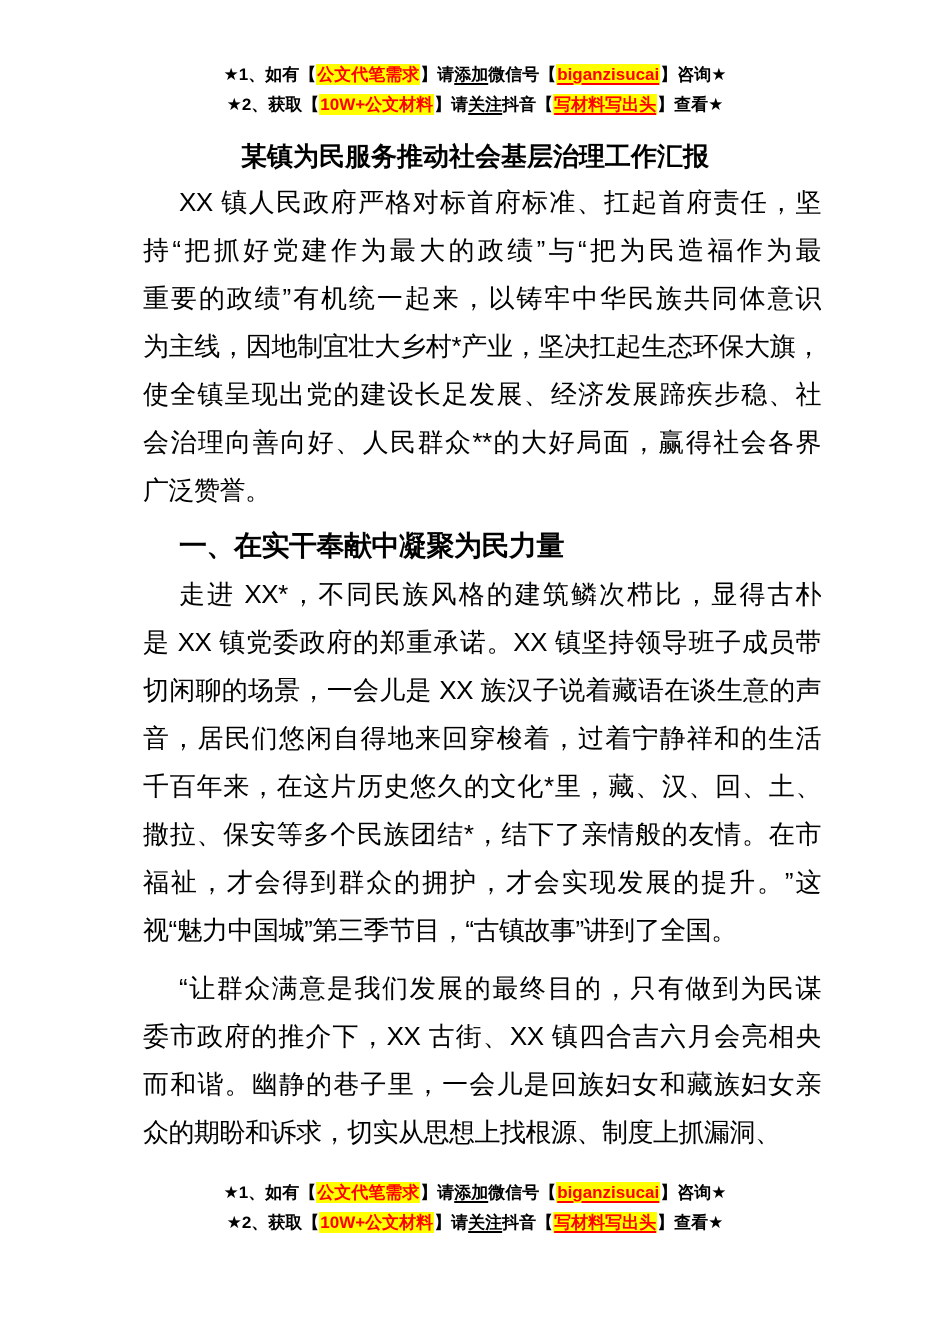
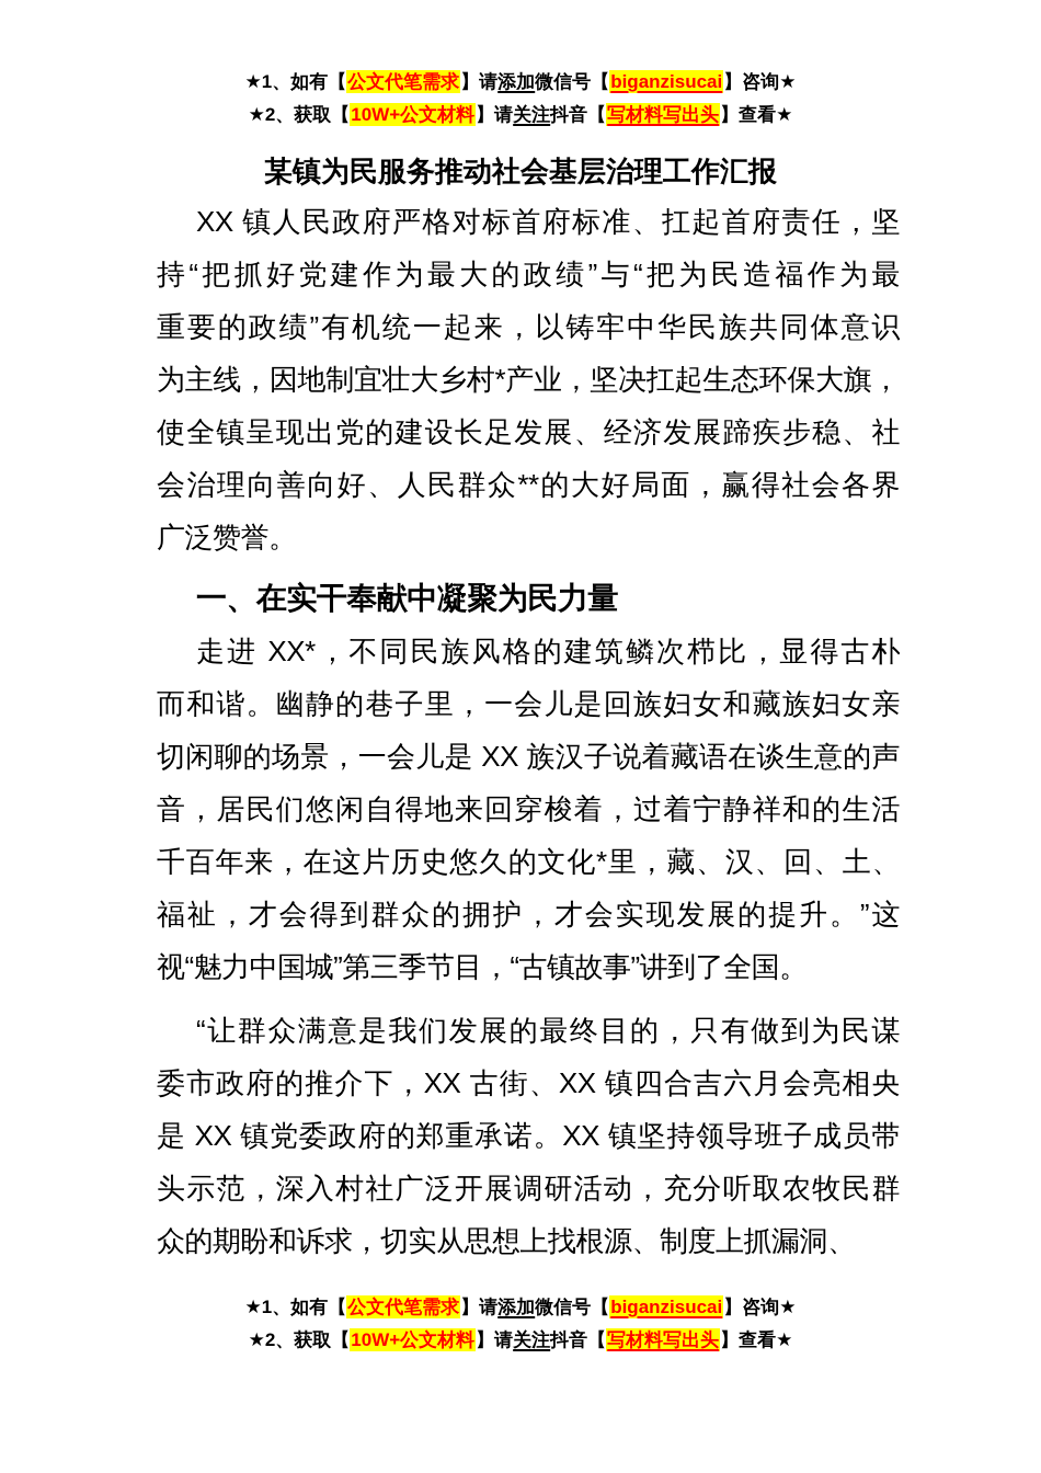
  ★1、如有【公文代笔需求】请添加微信号【biganzisucai】咨询★
  ★2、获取【10W+公文材料】请关注抖音【写材料写出头】查看★
  某镇为民服务推动社会基层治理工作汇报
  XX 镇人民政府严格对标首府标准、扛起首府责任，坚
  持“把抓好党建作为最大的政绩”与“把为民造福作为最
  重要的政绩”有机统一起来，以铸牢中华民族共同体意识
  为主线，因地制宜壮大乡村*产业，坚决扛起生态环保大旗，
  使全镇呈现出党的建设长足发展、经济发展蹄疾步稳、社
  会治理向善向好、人民群众**的大好局面，赢得社会各界
  广泛赞誉。
  一、在实干奉献中凝聚为民力量
  走进 XX*，不同民族风格的建筑鳞次栉比，显得古朴
- 是 XX 镇党委政府的郑重承诺。XX 镇坚持领导班子成员带
+ 而和谐。幽静的巷子里，一会儿是回族妇女和藏族妇女亲
  切闲聊的场景，一会儿是 XX 族汉子说着藏语在谈生意的声
  音，居民们悠闲自得地来回穿梭着，过着宁静祥和的生活
  千百年来，在这片历史悠久的文化*里，藏、汉、回、土、
- 撒拉、保安等多个民族团结*，结下了亲情般的友情。在市
  福祉，才会得到群众的拥护，才会实现发展的提升。”这
  视“魅力中国城”第三季节目，“古镇故事”讲到了全国。
  “让群众满意是我们发展的最终目的，只有做到为民谋
  委市政府的推介下，XX 古街、XX 镇四合吉六月会亮相央
- 而和谐。幽静的巷子里，一会儿是回族妇女和藏族妇女亲
+ 是 XX 镇党委政府的郑重承诺。XX 镇坚持领导班子成员带
+ 头示范，深入村社广泛开展调研活动，充分听取农牧民群
  众的期盼和诉求，切实从思想上找根源、制度上抓漏洞、
  ★1、如有【公文代笔需求】请添加微信号【biganzisucai】咨询★
  ★2、获取【10W+公文材料】请关注抖音【写材料写出头】查看★
